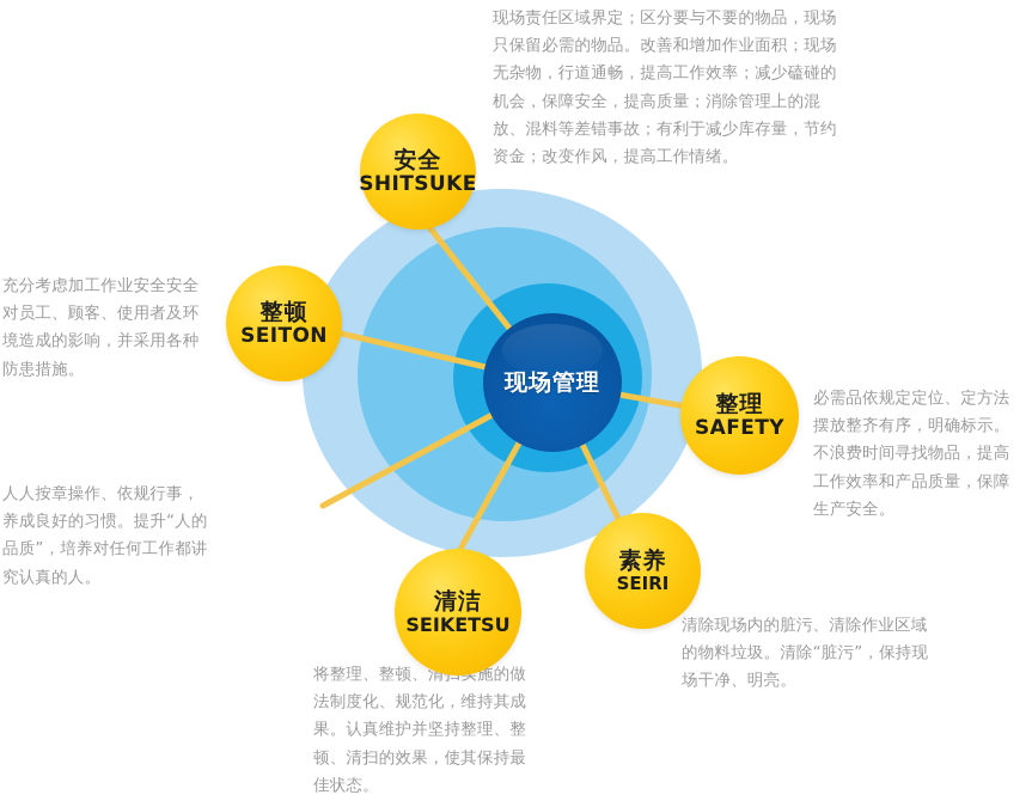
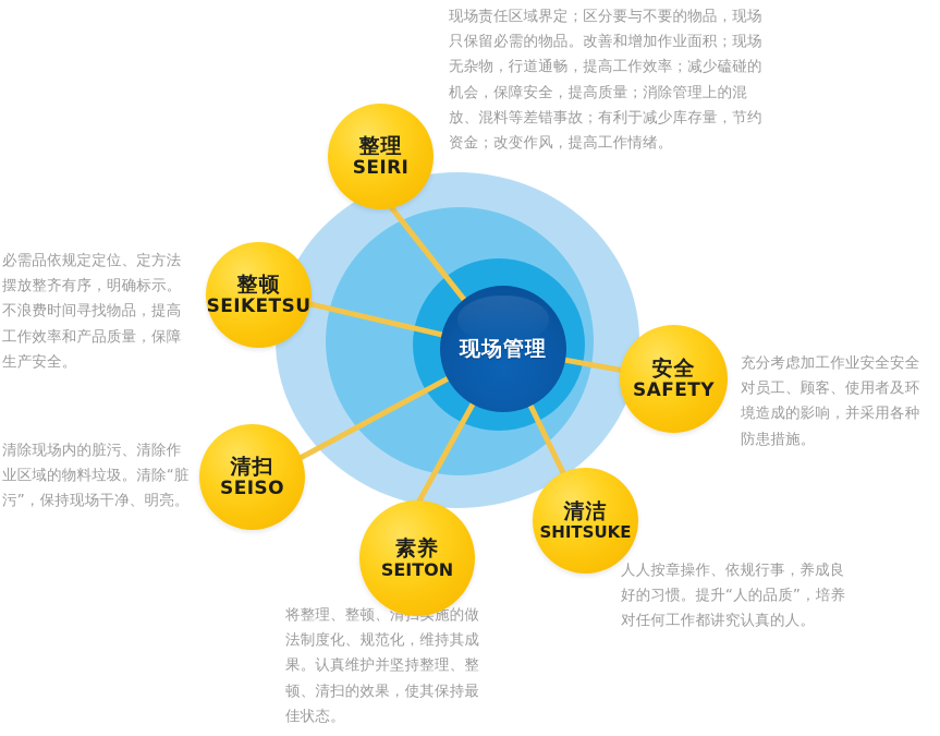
  现场管理
- 安全
+ 整理
- SHITSUKE
+ SEIRI
  整顿
- SEITON
+ SEIKETSU
+ 清扫
+ SEISO
- 清洁
+ 素养
- SEIKETSU
+ SEITON
- 素养
+ 清洁
- SEIRI
+ SHITSUKE
- 整理
+ 安全
  SAFETY
  现场责任区域界定；区分要与不要的物品，现场只保留必需的物品。改善和增加作业面积；现场无杂物，行道通畅，提高工作效率；减少磕碰的机会，保障安全，提高质量；消除管理上的混放、混料等差错事故；有利于减少库存量，节约资金；改变作风，提高工作情绪。
- 充分考虑加工作业安全安全对员工、顾客、使用者及环境造成的影响，并采用各种防患措施。
+ 必需品依规定定位、定方法摆放整齐有序，明确标示。不浪费时间寻找物品，提高工作效率和产品质量，保障生产安全。
- 人人按章操作、依规行事，养成良好的习惯。提升“人的品质”，培养对任何工作都讲究认真的人。
+ 清除现场内的脏污、清除作业区域的物料垃圾。清除“脏污”，保持现场干净、明亮。
  将整理、整顿、清施的做法制度化、规范化，维持其成果。认真维护并坚持整理、整顿、清扫的效果，使其保持最佳状态。
- 清除现场内的脏污、清除作业区域的物料垃圾。清除“脏污”，保持现场干净、明亮。
+ 人人按章操作、依规行事，养成良好的习惯。提升“人的品质”，培养对任何工作都讲究认真的人。
- 必需品依规定定位、定方法摆放整齐有序，明确标示。不浪费时间寻找物品，提高工作效率和产品质量，保障生产安全。
+ 充分考虑加工作业安全安全对员工、顾客、使用者及环境造成的影响，并采用各种防患措施。
